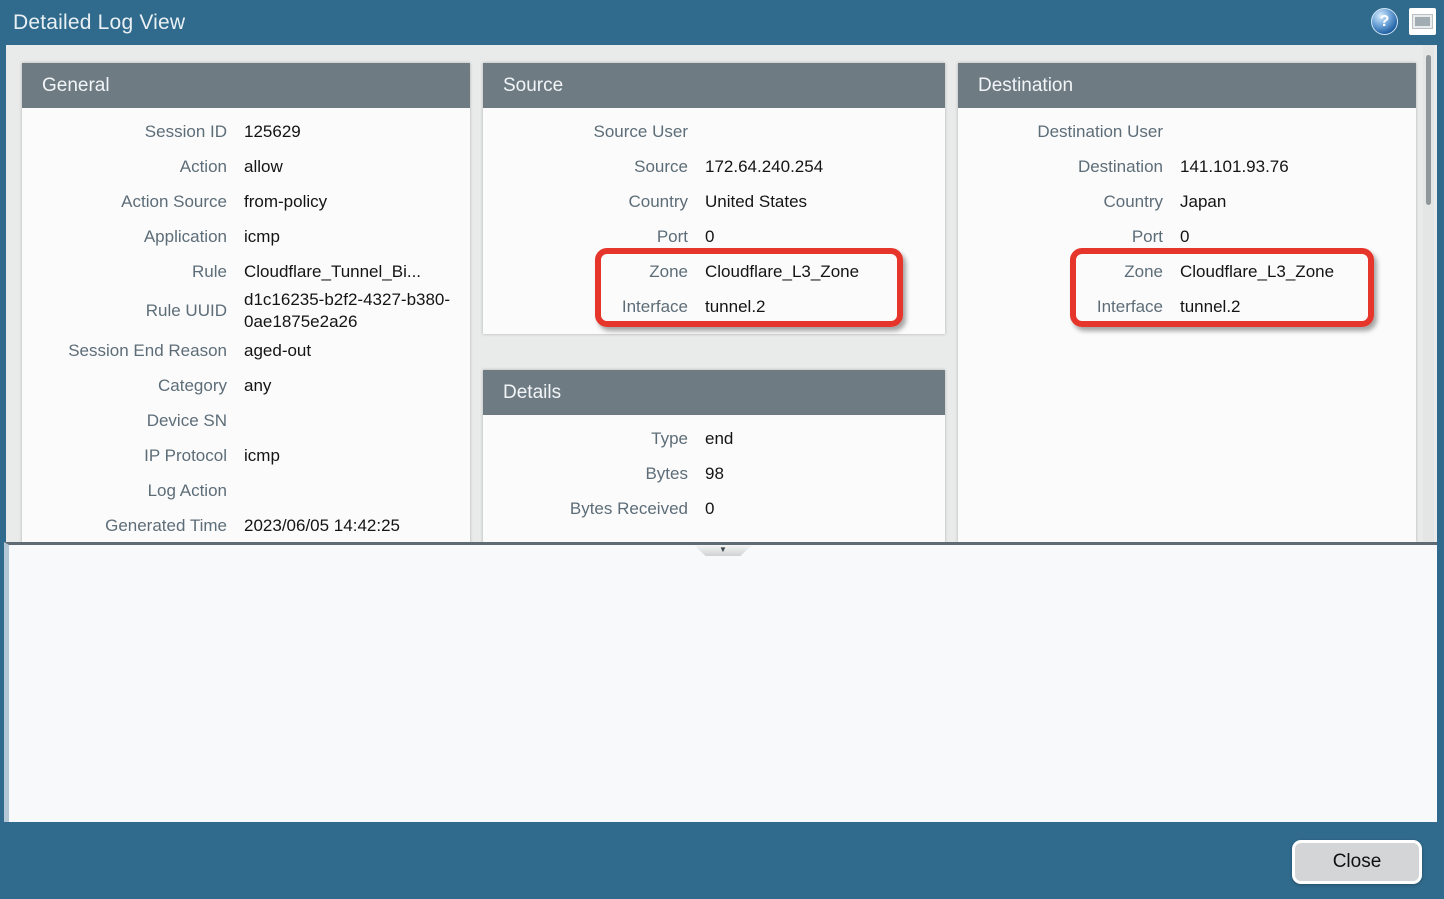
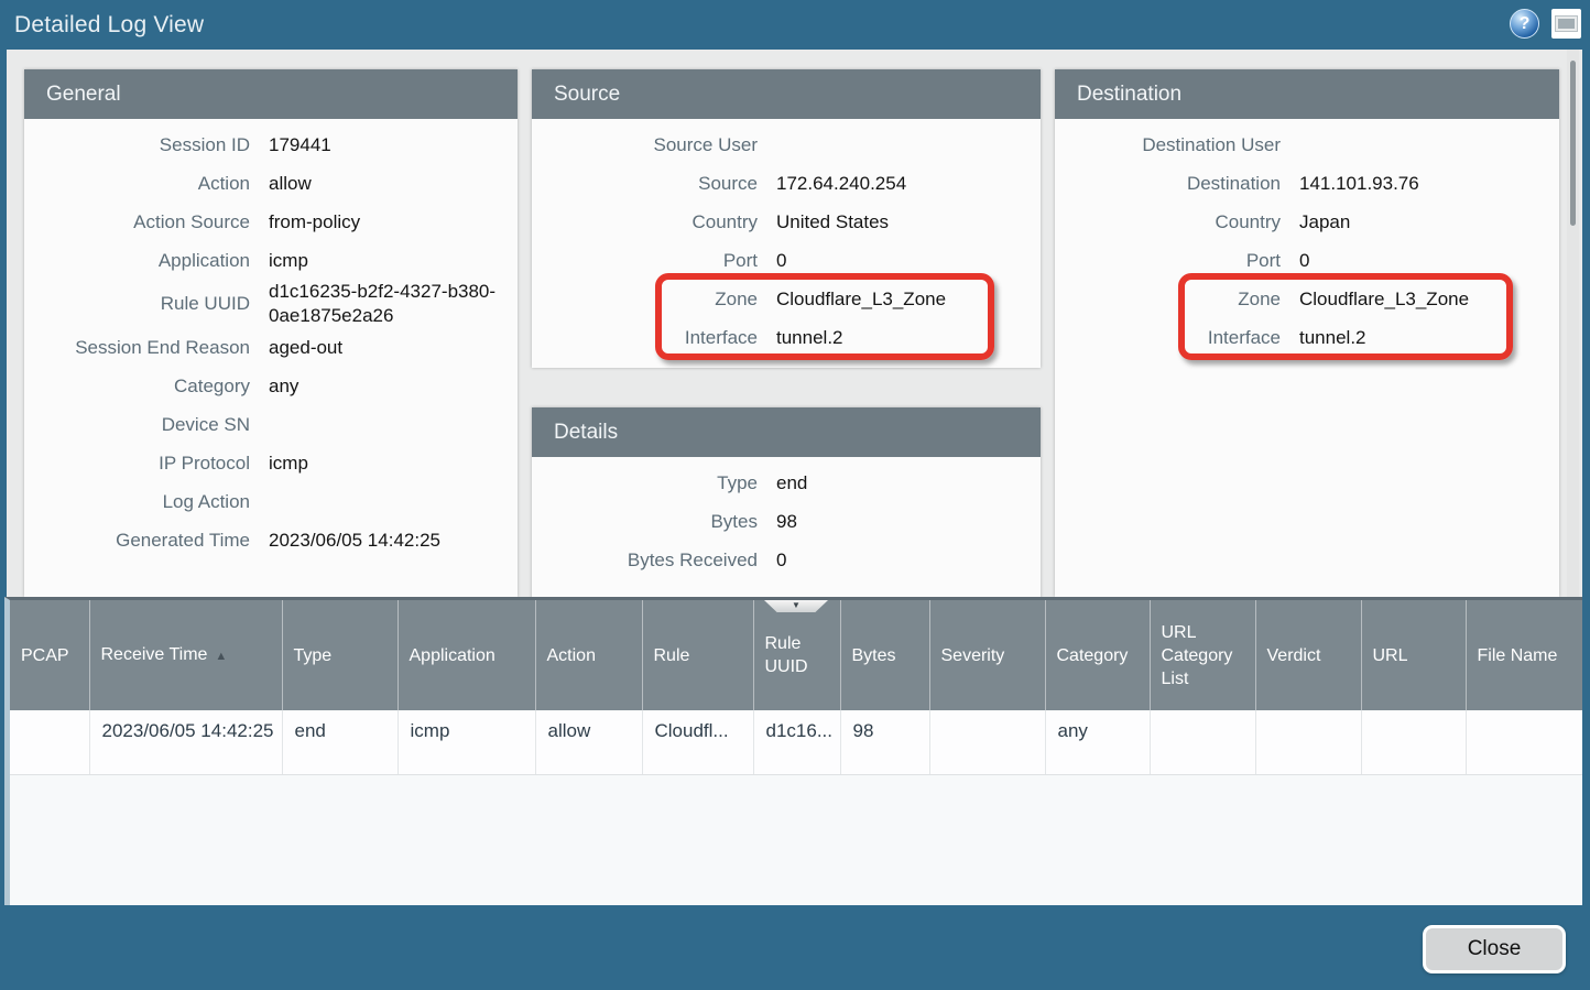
  Detailed Log View
  ?
  General
  Session ID
- 125629
+ 179441
  Action
  allow
  Action Source
  from-policy
  Application
  icmp
- Rule
- Cloudflare_Tunnel_Bi...
  Rule UUID
  d1c16235-b2f2-4327-b380-0ae1875e2a26
  Session End Reason
  aged-out
  Category
  any
  Device SN
  IP Protocol
  icmp
  Log Action
  Generated Time
  2023/06/05 14:42:25
  Source
  Source User
  Source
  172.64.240.254
  Country
  United States
  Port
  0
  Zone
  Cloudflare_L3_Zone
  Interface
  tunnel.2
  Details
  Type
  end
  Bytes
  98
  Bytes Received
  0
  Destination
  Destination User
  Destination
  141.101.93.76
  Country
  Japan
  Port
  0
  Zone
  Cloudflare_L3_Zone
  Interface
  tunnel.2
  ▼
+ PCAP	Receive Time ▲	Type	Application	Action	Rule	Rule UUID	Bytes	Severity	Category	URL Category List	Verdict	URL	File Name
+ 	2023/06/05 14:42:25	end	icmp	allow	Cloudfl...	d1c16...	98		any
  Close
